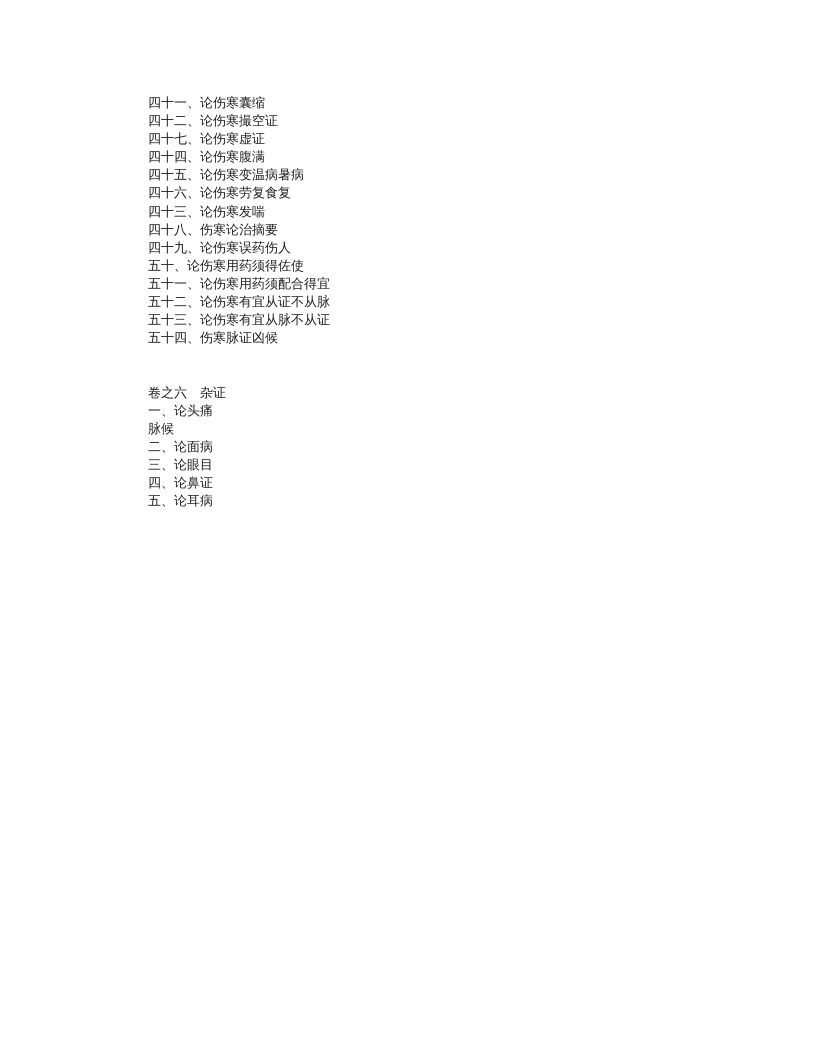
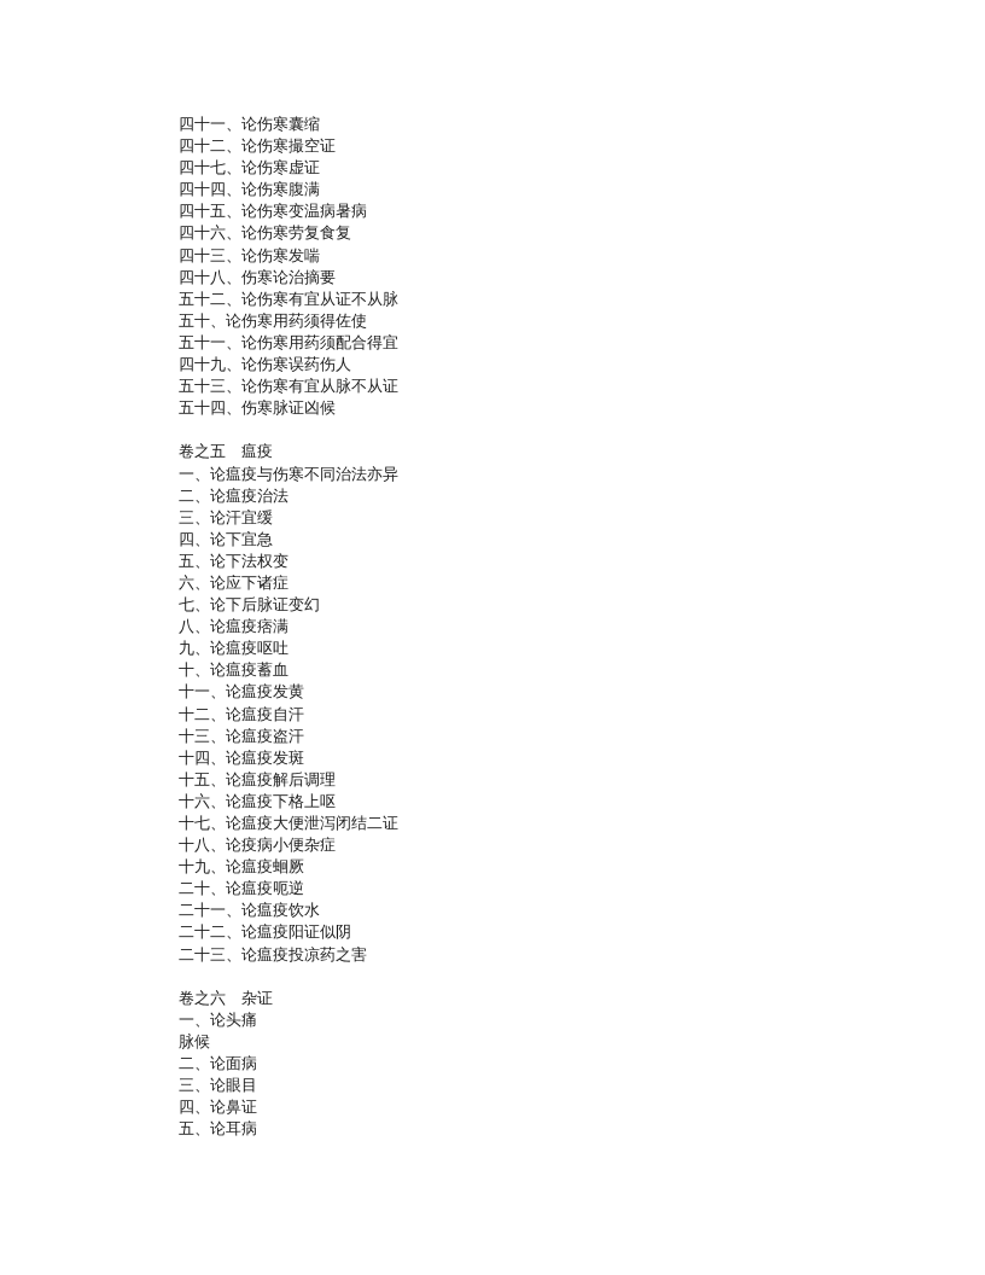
  四十一、论伤寒囊缩
  四十二、论伤寒撮空证
  四十七、论伤寒虚证
  四十四、论伤寒腹满
  四十五、论伤寒变温病暑病
  四十六、论伤寒劳复食复
  四十三、论伤寒发喘
  四十八、伤寒论治摘要
- 四十九、论伤寒误药伤人
+ 五十二、论伤寒有宜从证不从脉
  五十、论伤寒用药须得佐使
  五十一、论伤寒用药须配合得宜
- 五十二、论伤寒有宜从证不从脉
+ 四十九、论伤寒误药伤人
  五十三、论伤寒有宜从脉不从证
  五十四、伤寒脉证凶候
+ 卷之五 瘟疫
+ 一、论瘟疫与伤寒不同治法亦异
+ 二、论瘟疫治法
+ 三、论汗宜缓
+ 四、论下宜急
+ 五、论下法权变
+ 六、论应下诸症
+ 七、论下后脉证变幻
+ 八、论瘟疫痞满
+ 九、论瘟疫呕吐
+ 十、论瘟疫蓄血
+ 十一、论瘟疫发黄
+ 十二、论瘟疫自汗
+ 十三、论瘟疫盗汗
+ 十四、论瘟疫发斑
+ 十五、论瘟疫解后调理
+ 十六、论瘟疫下格上呕
+ 十七、论瘟疫大便泄泻闭结二证
+ 十八、论疫病小便杂症
+ 十九、论瘟疫蛔厥
+ 二十、论瘟疫呃逆
+ 二十一、论瘟疫饮水
+ 二十二、论瘟疫阳证似阴
+ 二十三、论瘟疫投凉药之害
  卷之六 杂证
  一、论头痛
  脉候
  二、论面病
  三、论眼目
  四、论鼻证
  五、论耳病
